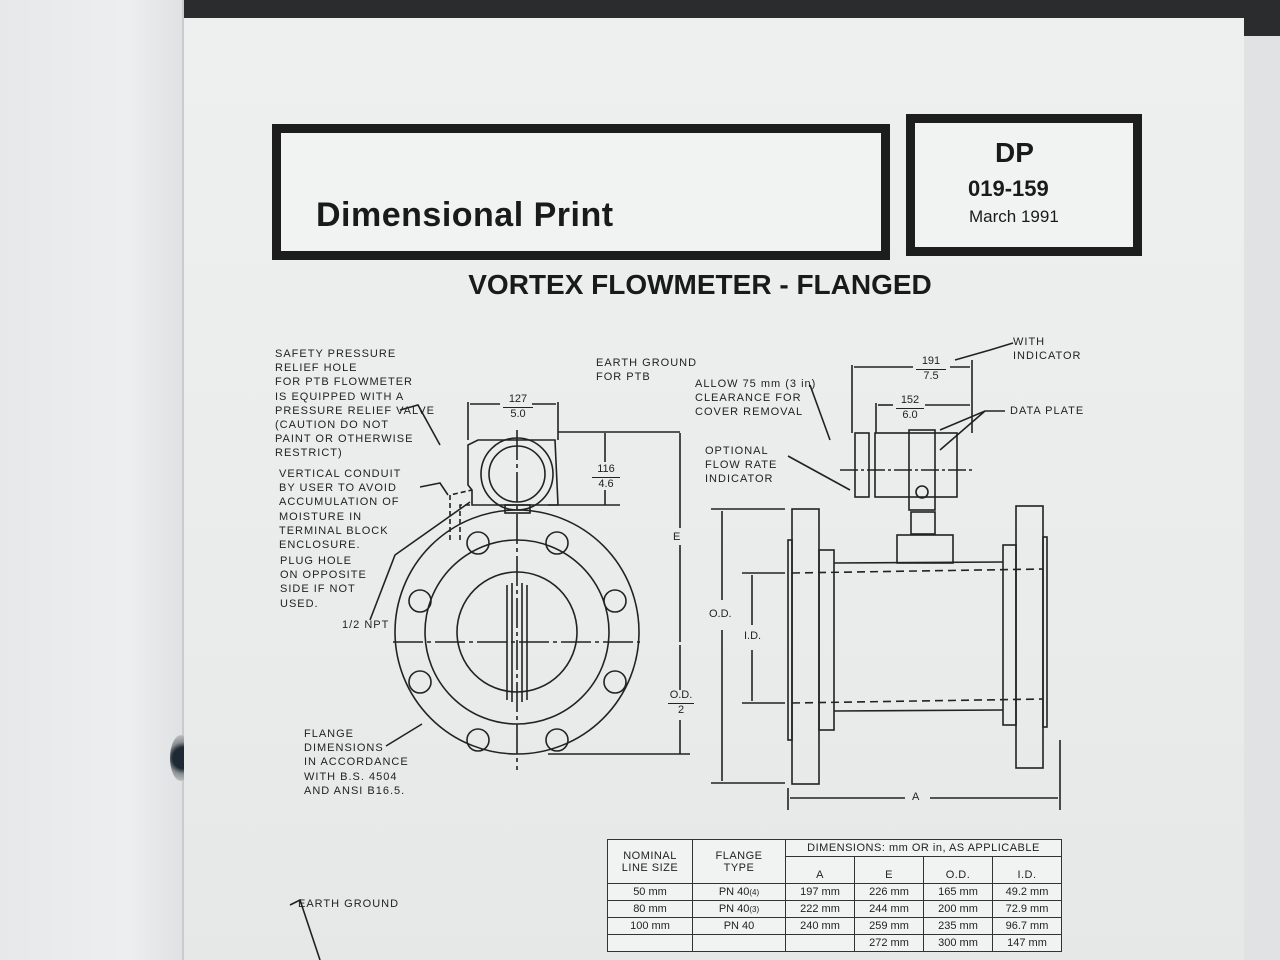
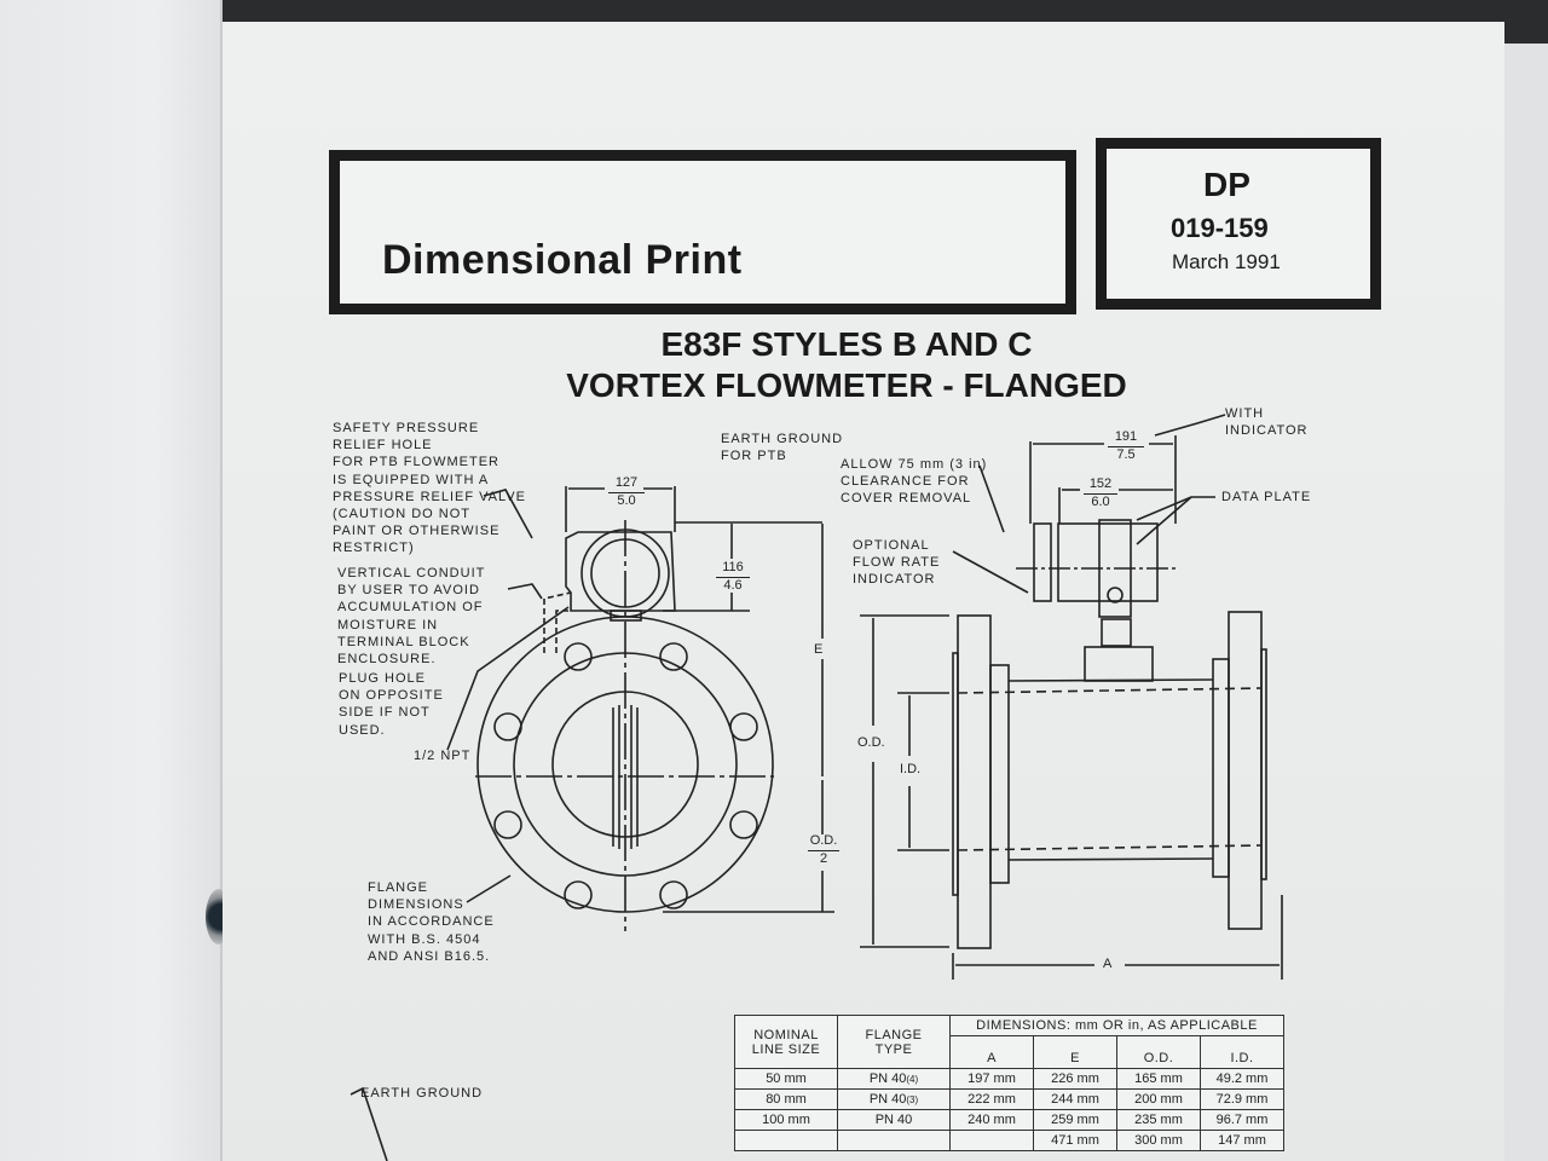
  Dimensional Print
  DP
  019-159
  March 1991
+ E83F STYLES B AND C
  VORTEX FLOWMETER - FLANGED
  SAFETY PRESSURE
  RELIEF HOLE
  FOR PTB FLOWMETER
  IS EQUIPPED WITH A
  PRESSURE RELIEF VALVE
  (CAUTION DO NOT
  PAINT OR OTHERWISE
  RESTRICT)
  VERTICAL CONDUIT
  BY USER TO AVOID
  ACCUMULATION OF
  MOISTURE IN
  TERMINAL BLOCK
  ENCLOSURE.
  PLUG HOLE
  ON OPPOSITE
  SIDE IF NOT
  USED.
  1/2 NPT
  FLANGE
  DIMENSIONS
  IN ACCORDANCE
  WITH B.S. 4504
  AND ANSI B16.5.
  EARTH GROUND
  FOR PTB
  ALLOW 75 mm (3 in)
  CLEARANCE FOR
  COVER REMOVAL
  OPTIONAL
  FLOW RATE
  INDICATOR
  WITH
  INDICATOR
  DATA PLATE
  EARTH GROUND
  127
  5.0
  116
  4.6
  191
  7.5
  152
  6.0
  E
  O.D.
  2
  O.D.
  I.D.
  A
  NOMINAL LINE SIZE	FLANGE TYPE	DIMENSIONS: mm OR in, AS APPLICABLE
  A	E	O.D.	I.D.
  50 mm	PN 40(4)	197 mm	226 mm	165 mm	49.2 mm
  80 mm	PN 40(3)	222 mm	244 mm	200 mm	72.9 mm
  100 mm	PN 40	240 mm	259 mm	235 mm	96.7 mm
- 			272 mm	300 mm	147 mm
+ 			471 mm	300 mm	147 mm
